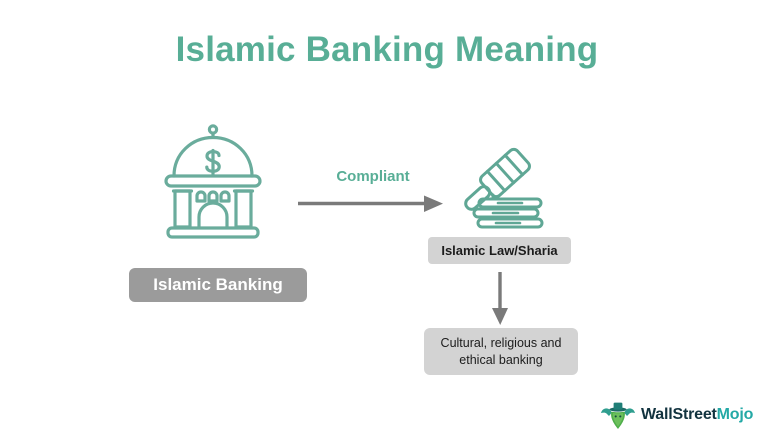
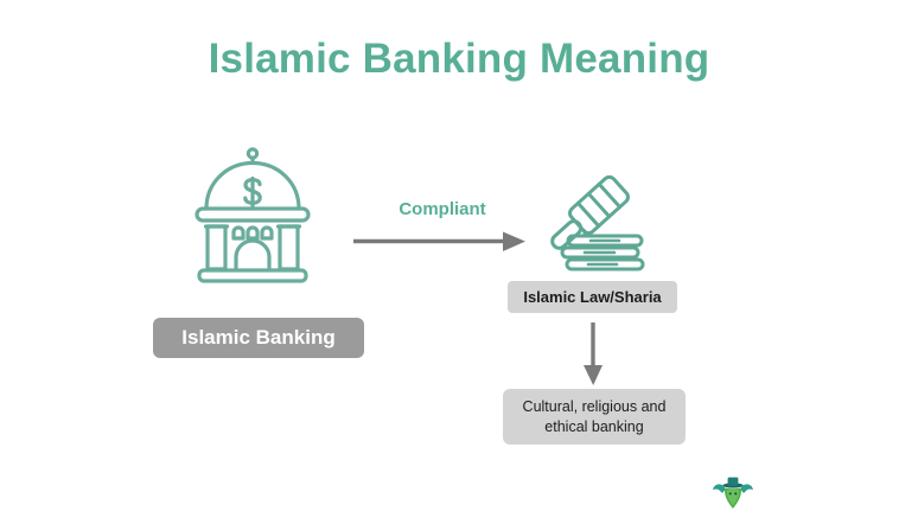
  Islamic Banking Meaning
  Compliant
  Islamic Banking
  Islamic Law/Sharia
  Cultural, religious and
  ethical banking
- WallStreetMojo
